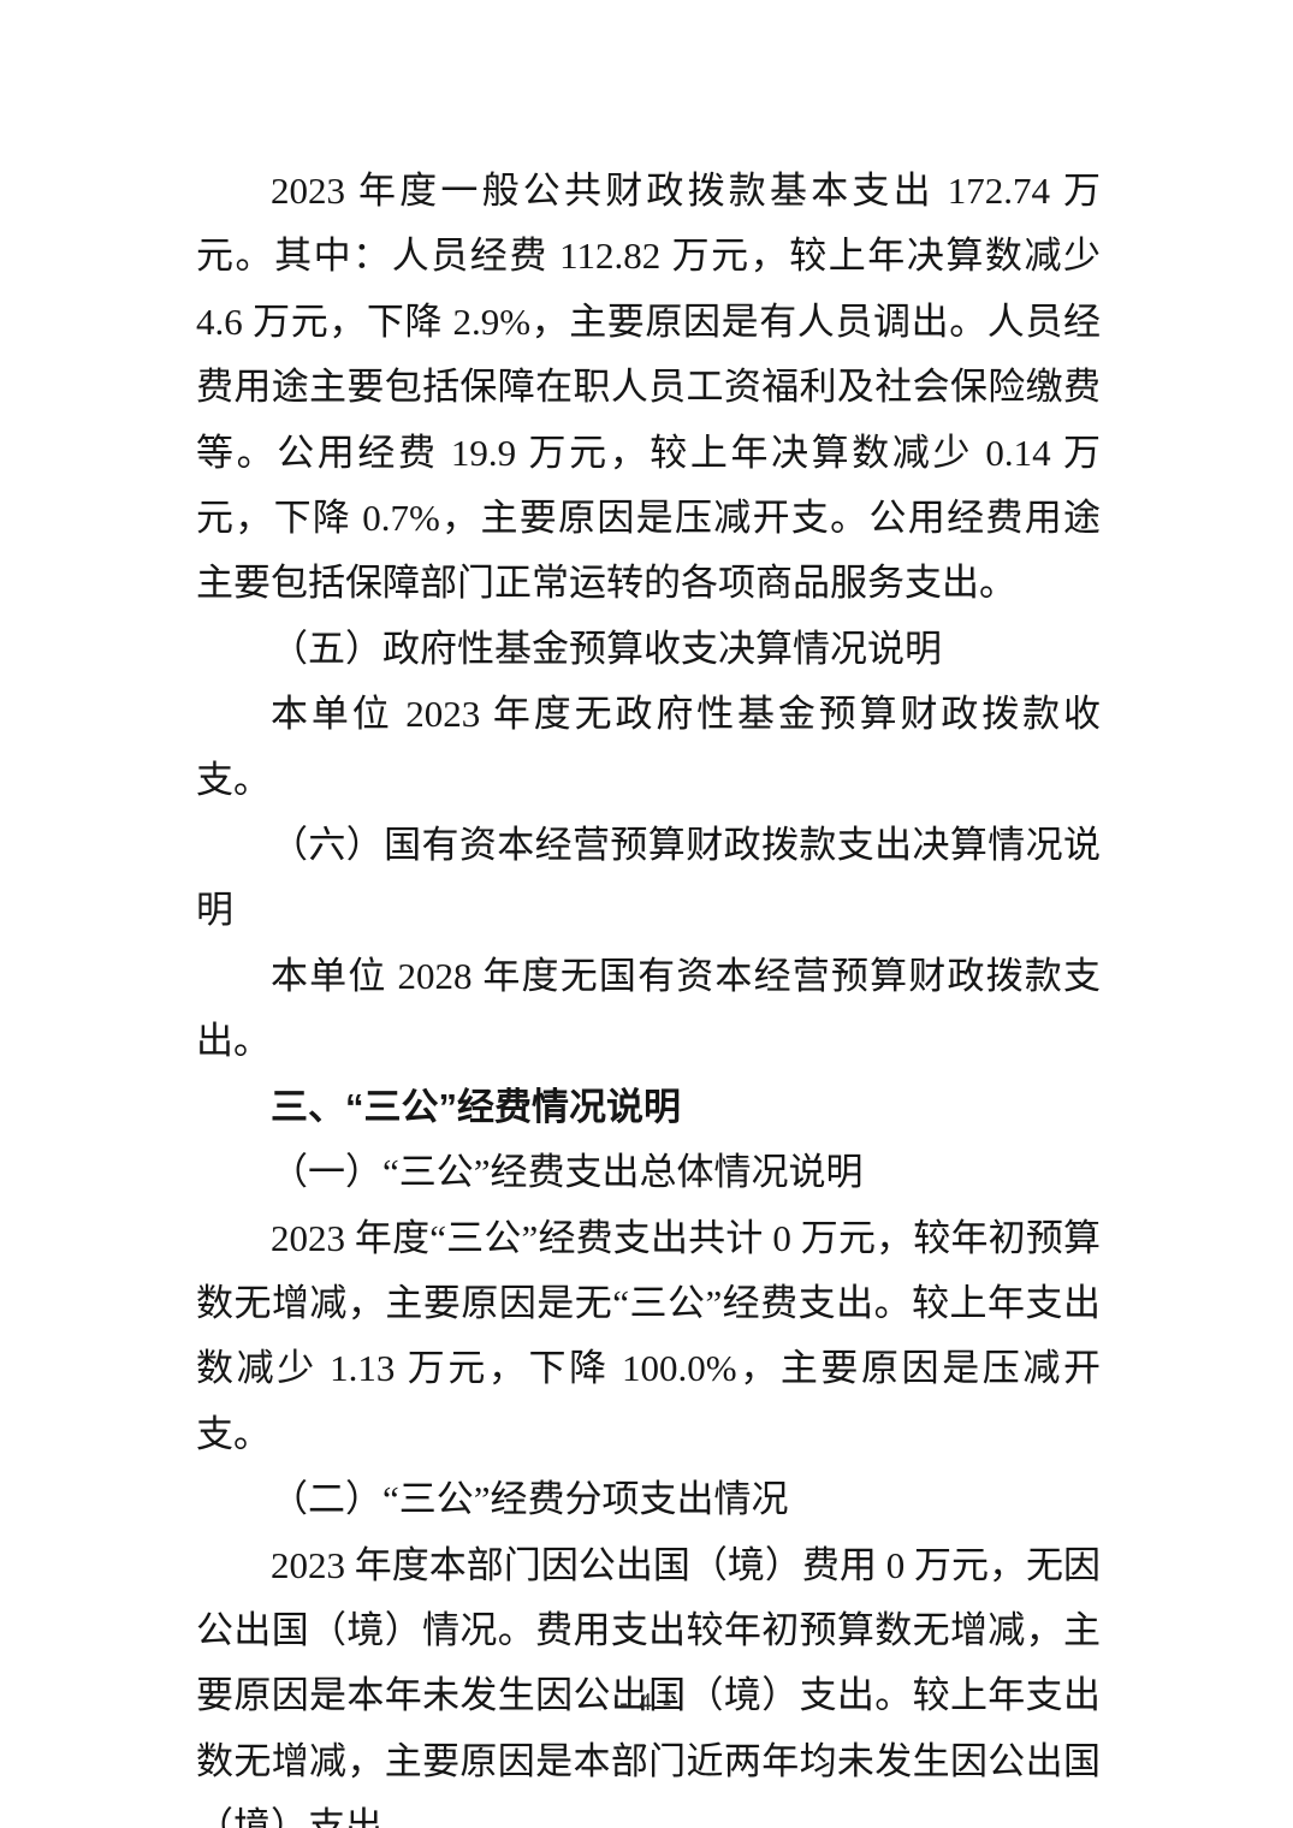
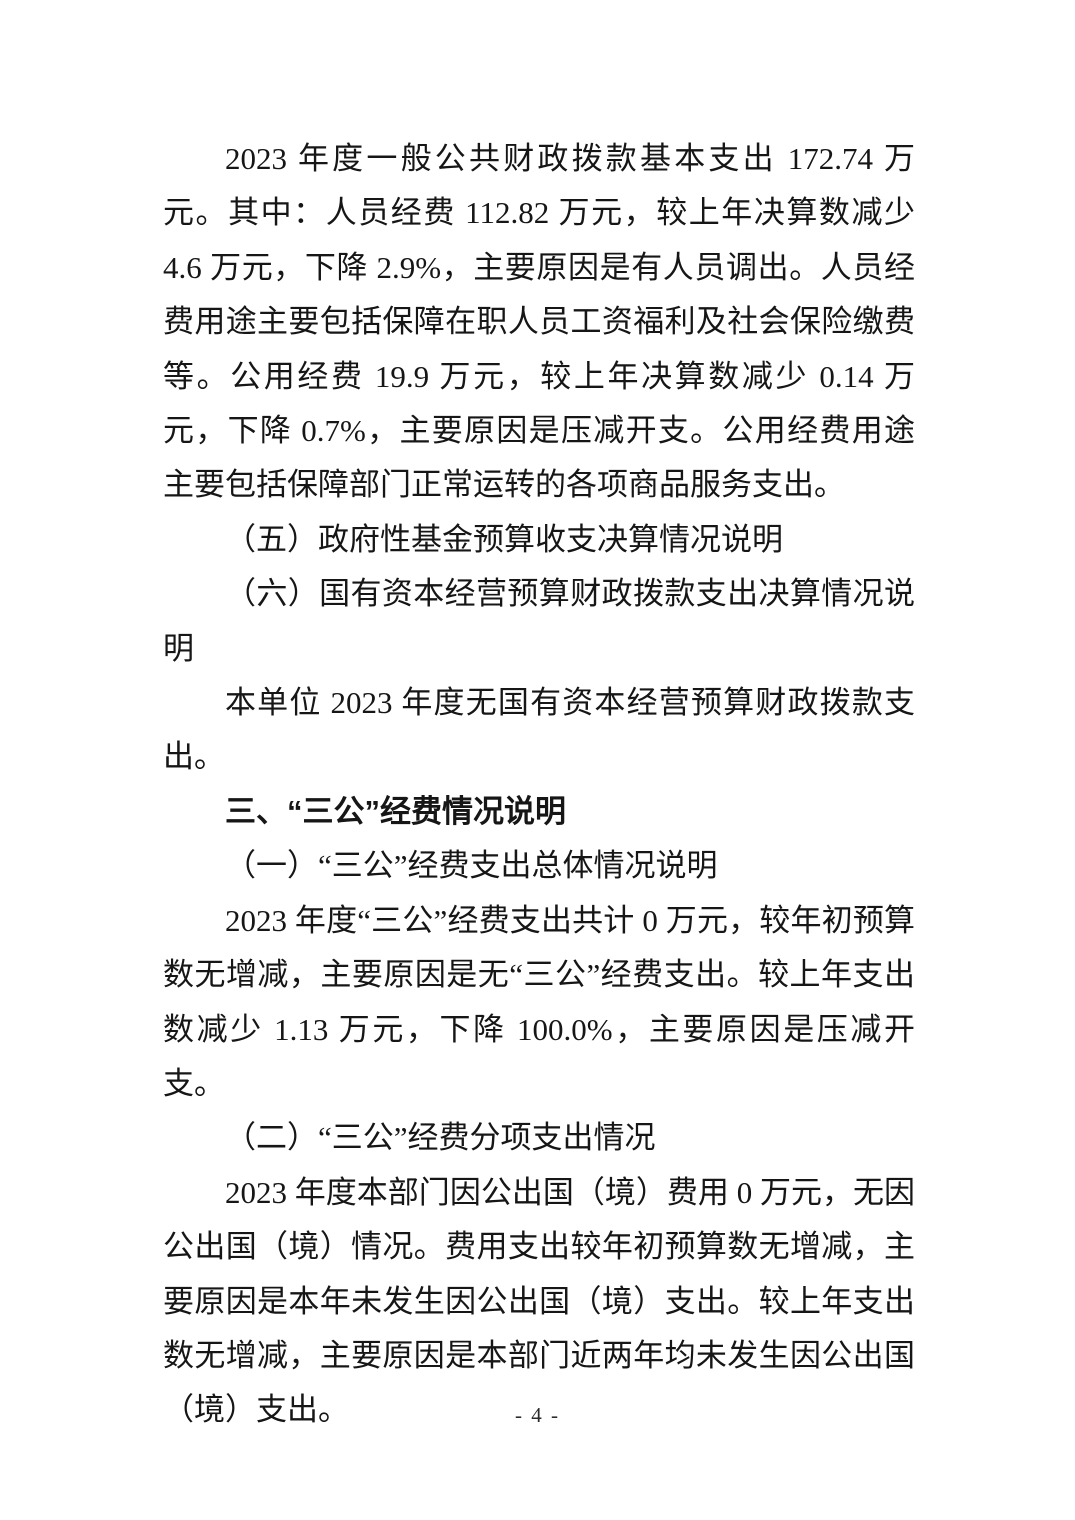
  2023 年度一般公共财政拨款基本支出 172.74 万元。其中：人员经费 112.82 万元，较上年决算数减少 4.6 万元，下降 2.9%，主要原因是有人员调出。人员经费用途主要包括保障在职人员工资福利及社会保险缴费等。公用经费 19.9 万元，较上年决算数减少 0.14 万元，下降 0.7%，主要原因是压减开支。公用经费用途主要包括保障部门正常运转的各项商品服务支出。
  （五）政府性基金预算收支决算情况说明
- 本单位 2023 年度无政府性基金预算财政拨款收支。
  （六）国有资本经营预算财政拨款支出决算情况说明
- 本单位 2028 年度无国有资本经营预算财政拨款支出。
+ 本单位 2023 年度无国有资本经营预算财政拨款支出。
  三、“三公”经费情况说明
  （一）“三公”经费支出总体情况说明
  2023 年度“三公”经费支出共计 0 万元，较年初预算数无增减，主要原因是无“三公”经费支出。较上年支出数减少 1.13 万元，下降 100.0%，主要原因是压减开支。
  （二）“三公”经费分项支出情况
  2023 年度本部门因公出国（境）费用 0 万元，无因公出国（境）情况。费用支出较年初预算数无增减，主要原因是本年未发生因公出国（境）支出。较上年支出数无增减，主要原因是本部门近两年均未发生因公出国（境）支出。
  - 4 -
